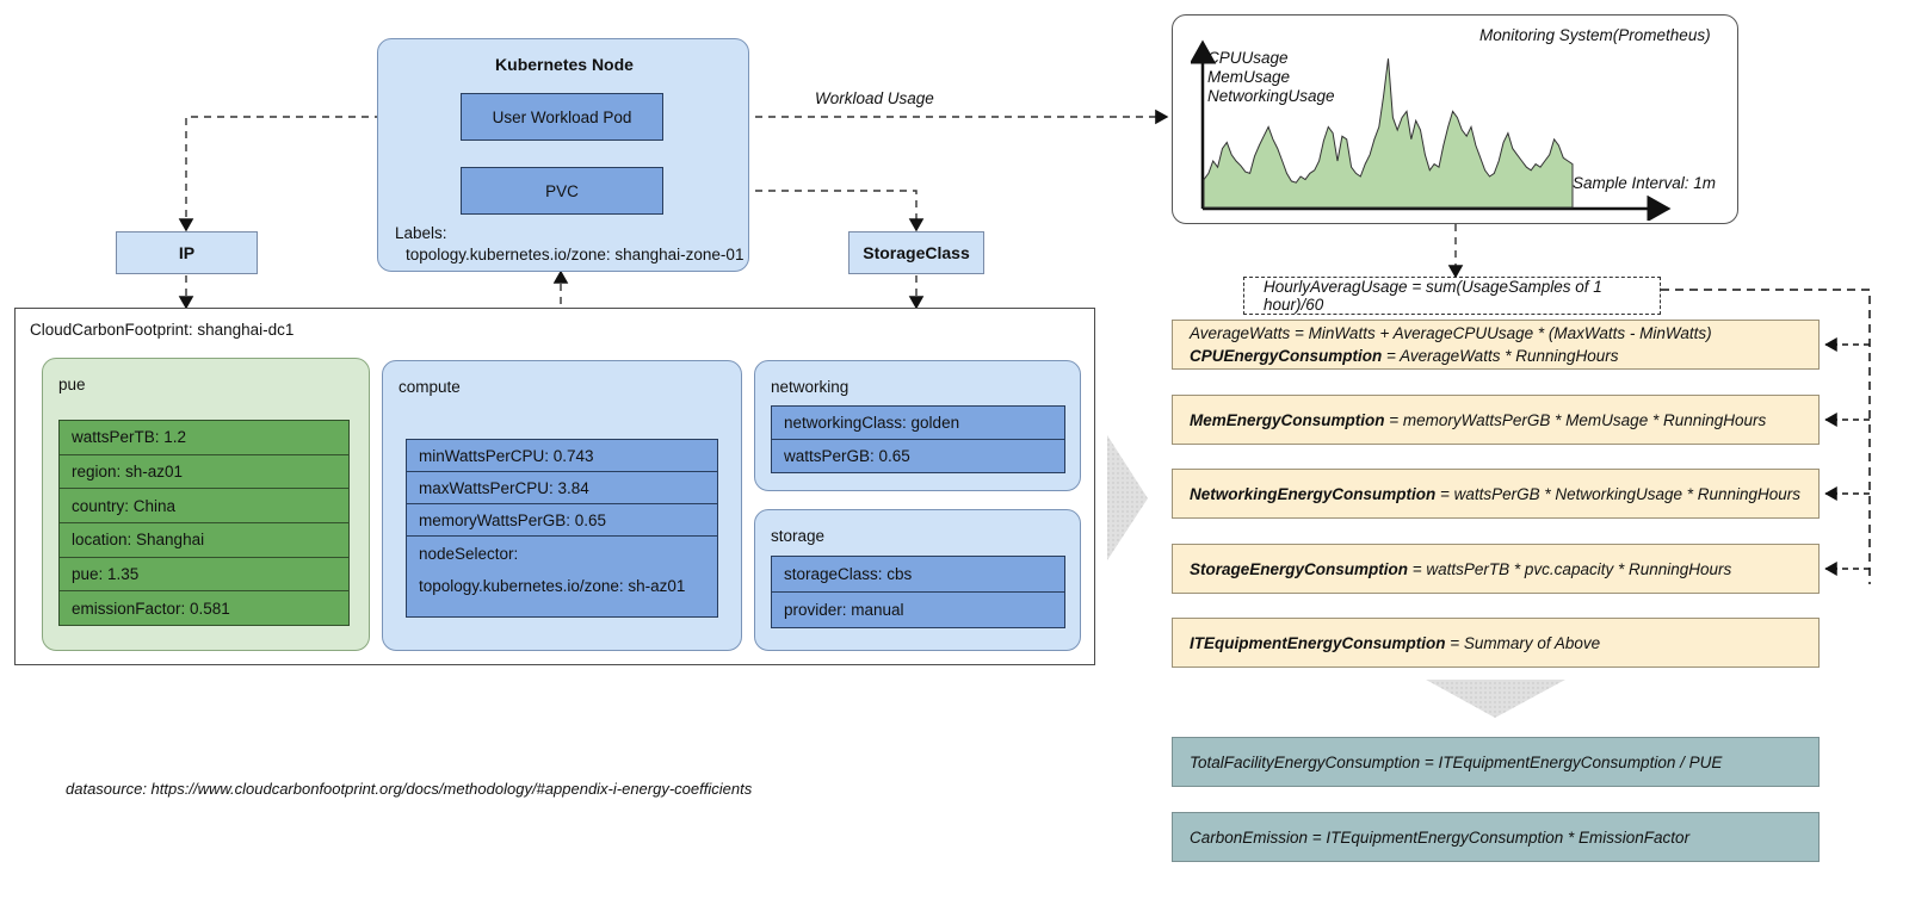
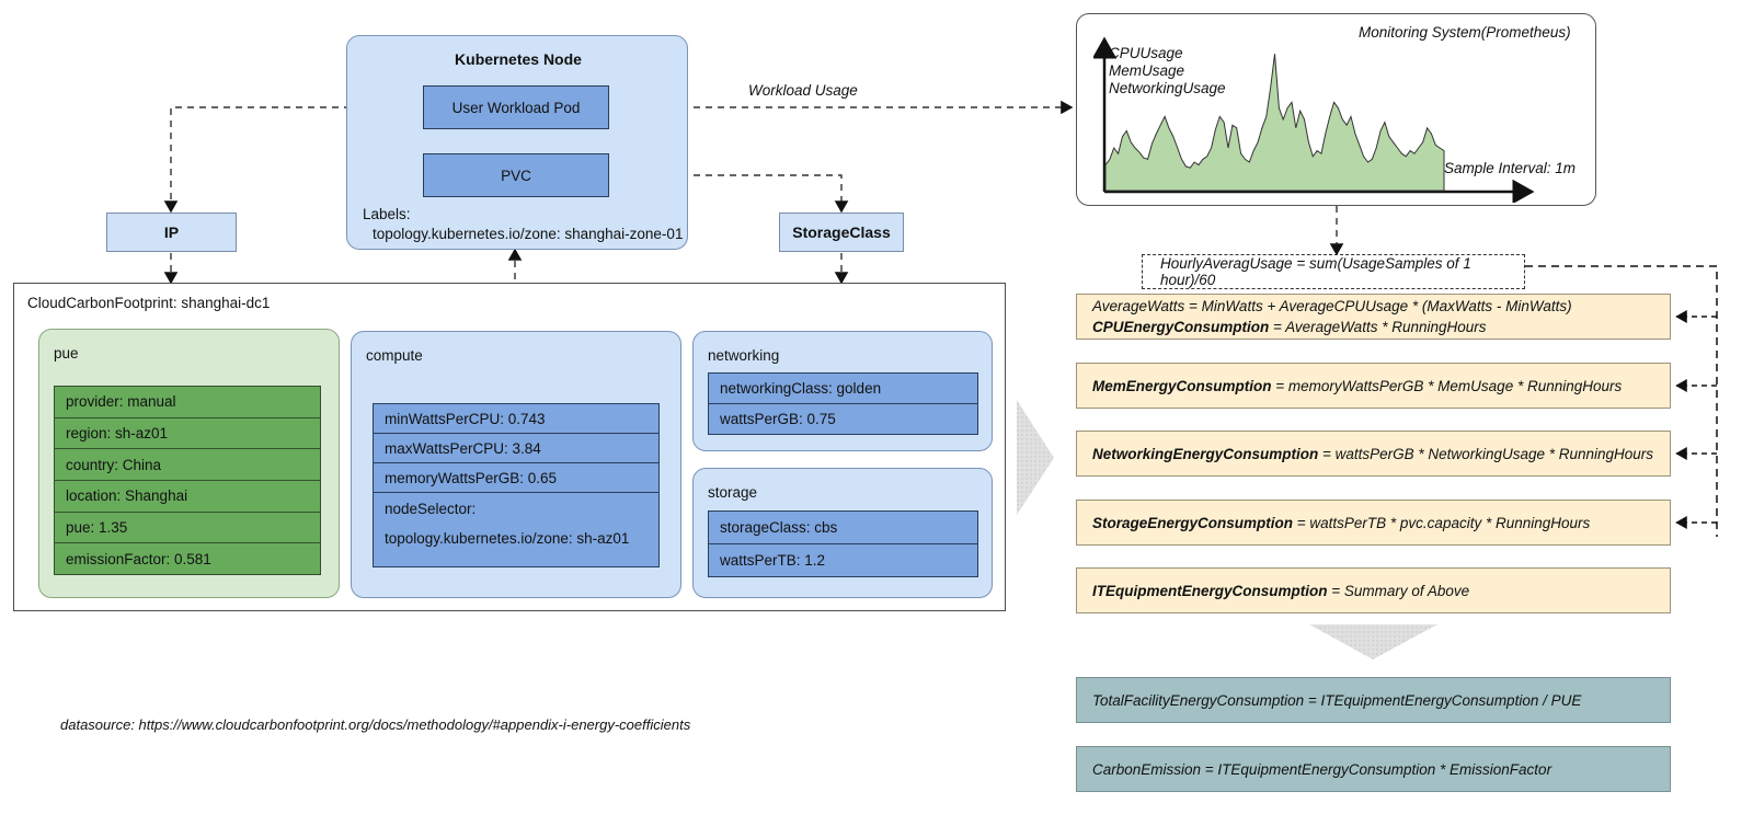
  Kubernetes Node
  User Workload Pod
  PVC
  Labels:
  topology.kubernetes.io/zone: shanghai-zone-01
  IP
  StorageClass
  Workload Usage
  Monitoring System(Prometheus)
  CPUUsage
  MemUsage
  NetworkingUsage
  Sample Interval: 1m
  CloudCarbonFootprint: shanghai-dc1
  pue
- wattsPerTB: 1.2
+ provider: manual
  region: sh-az01
  country: China
  location: Shanghai
  pue: 1.35
  emissionFactor: 0.581
  compute
  minWattsPerCPU: 0.743
  maxWattsPerCPU: 3.84
  memoryWattsPerGB: 0.65
  nodeSelector:
  topology.kubernetes.io/zone: sh-az01
  networking
  networkingClass: golden
- wattsPerGB: 0.65
+ wattsPerGB: 0.75
  storage
  storageClass: cbs
- provider: manual
+ wattsPerTB: 1.2
  datasource: https://www.cloudcarbonfootprint.org/docs/methodology/#appendix-i-energy-coefficients
  HourlyAveragUsage = sum(UsageSamples of 1 hour)/60
  AverageWatts = MinWatts + AverageCPUUsage * (MaxWatts - MinWatts)
  CPUEnergyConsumption = AverageWatts * RunningHours
  MemEnergyConsumption = memoryWattsPerGB * MemUsage * RunningHours
  NetworkingEnergyConsumption = wattsPerGB * NetworkingUsage * RunningHours
  StorageEnergyConsumption = wattsPerTB * pvc.capacity * RunningHours
  ITEquipmentEnergyConsumption = Summary of Above
  TotalFacilityEnergyConsumption = ITEquipmentEnergyConsumption / PUE
  CarbonEmission = ITEquipmentEnergyConsumption * EmissionFactor
